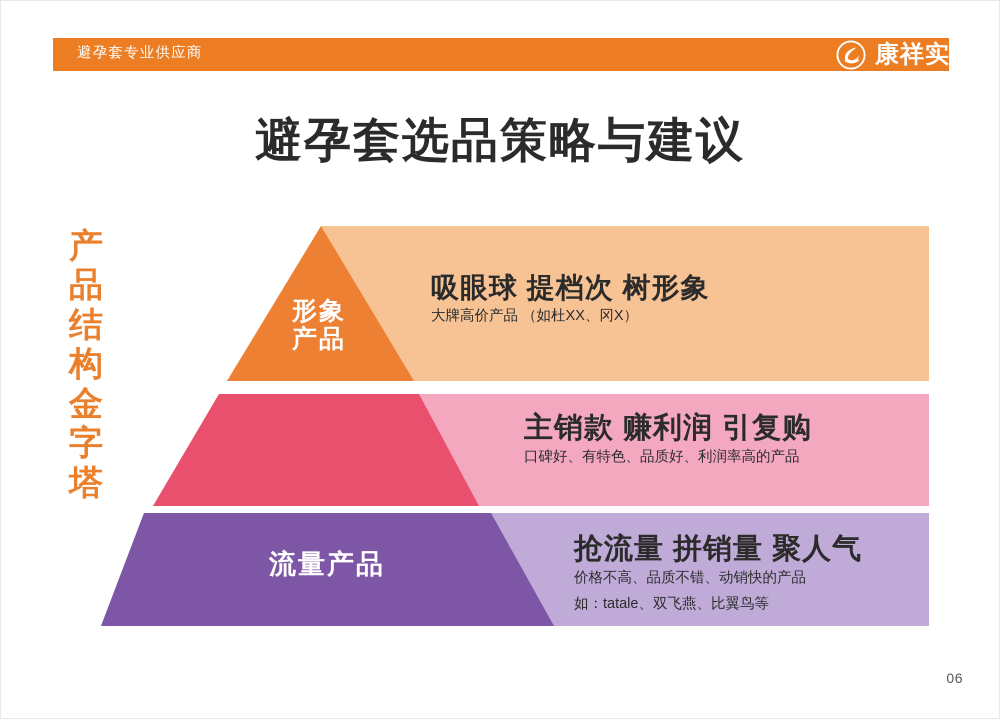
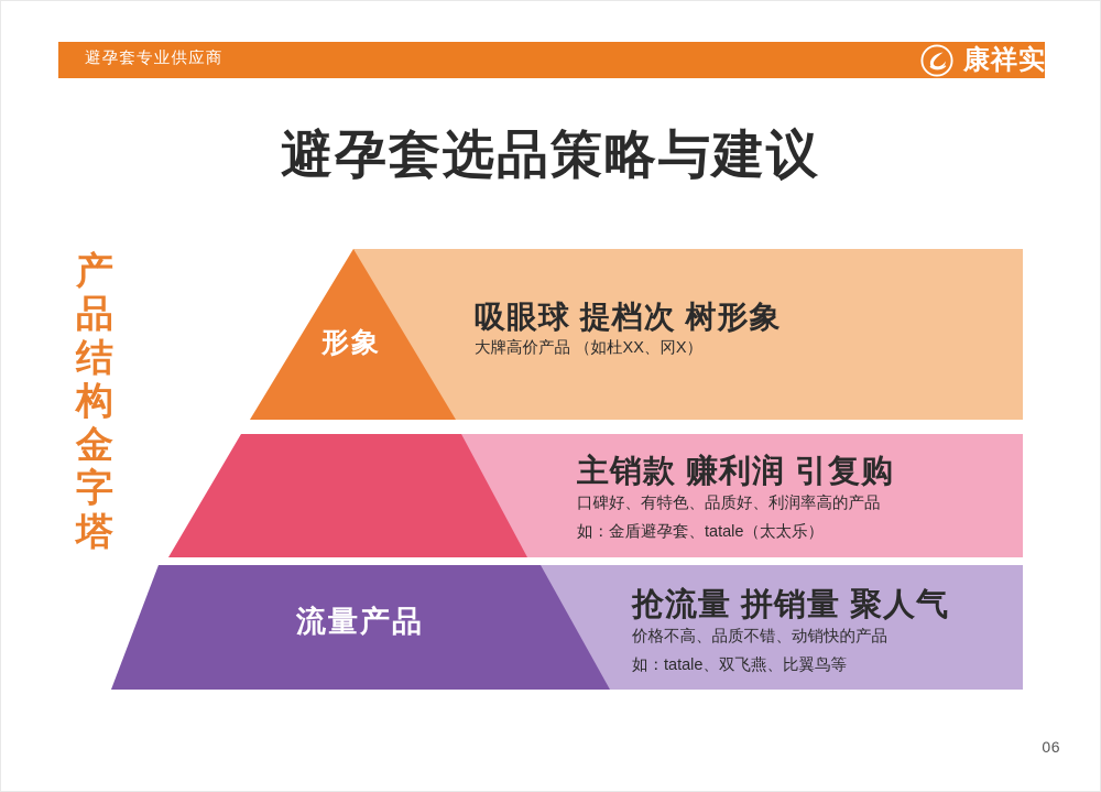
  避孕套专业供应商
  康祥实业
  避孕套选品策略与建议
  产品结构金字塔
  形象
- 产品
  吸眼球 提档次 树形象
  大牌高价产品 （如杜XX、冈X）
  主销款 赚利润 引复购
  口碑好、有特色、品质好、利润率高的产品
+ 如：金盾避孕套、tatale（太太乐）
  流量产品
  抢流量 拼销量 聚人气
  价格不高、品质不错、动销快的产品
  如：tatale、双飞燕、比翼鸟等
  06
